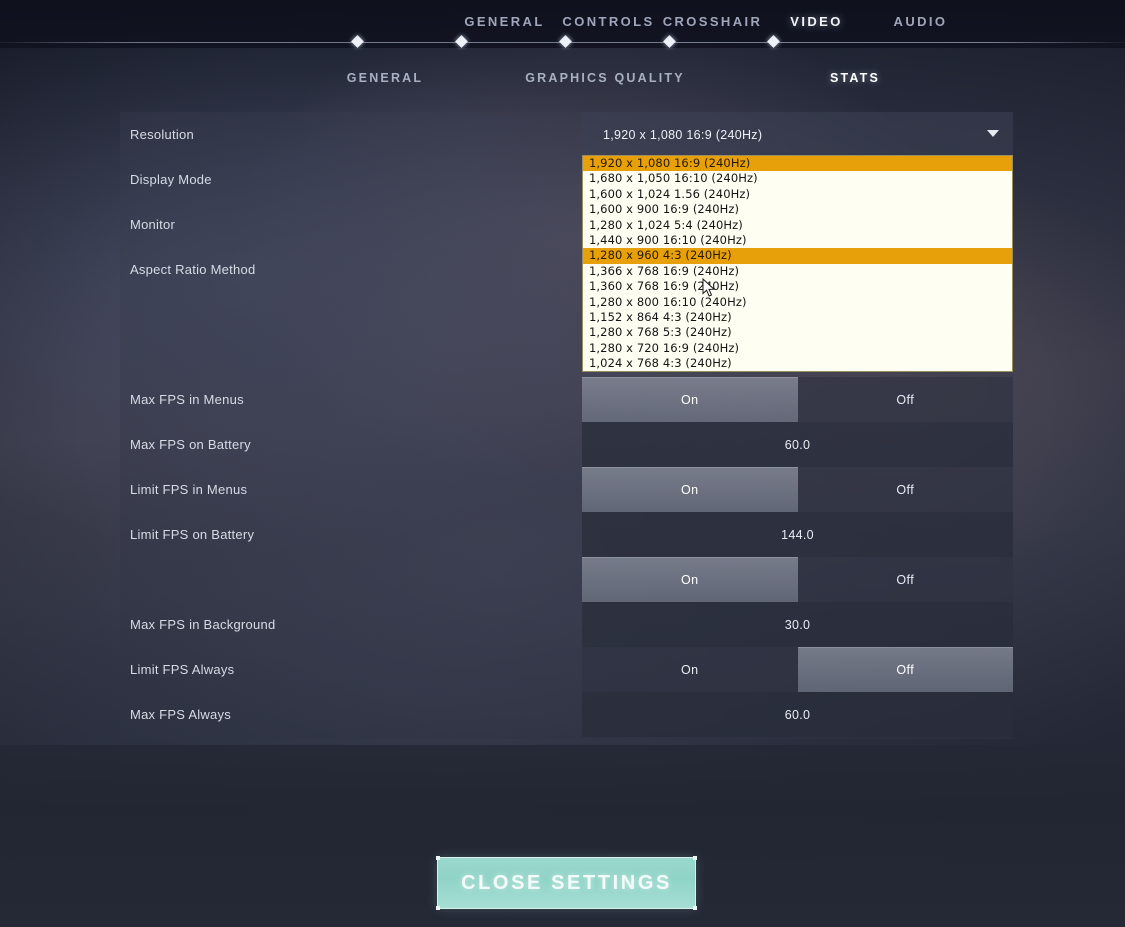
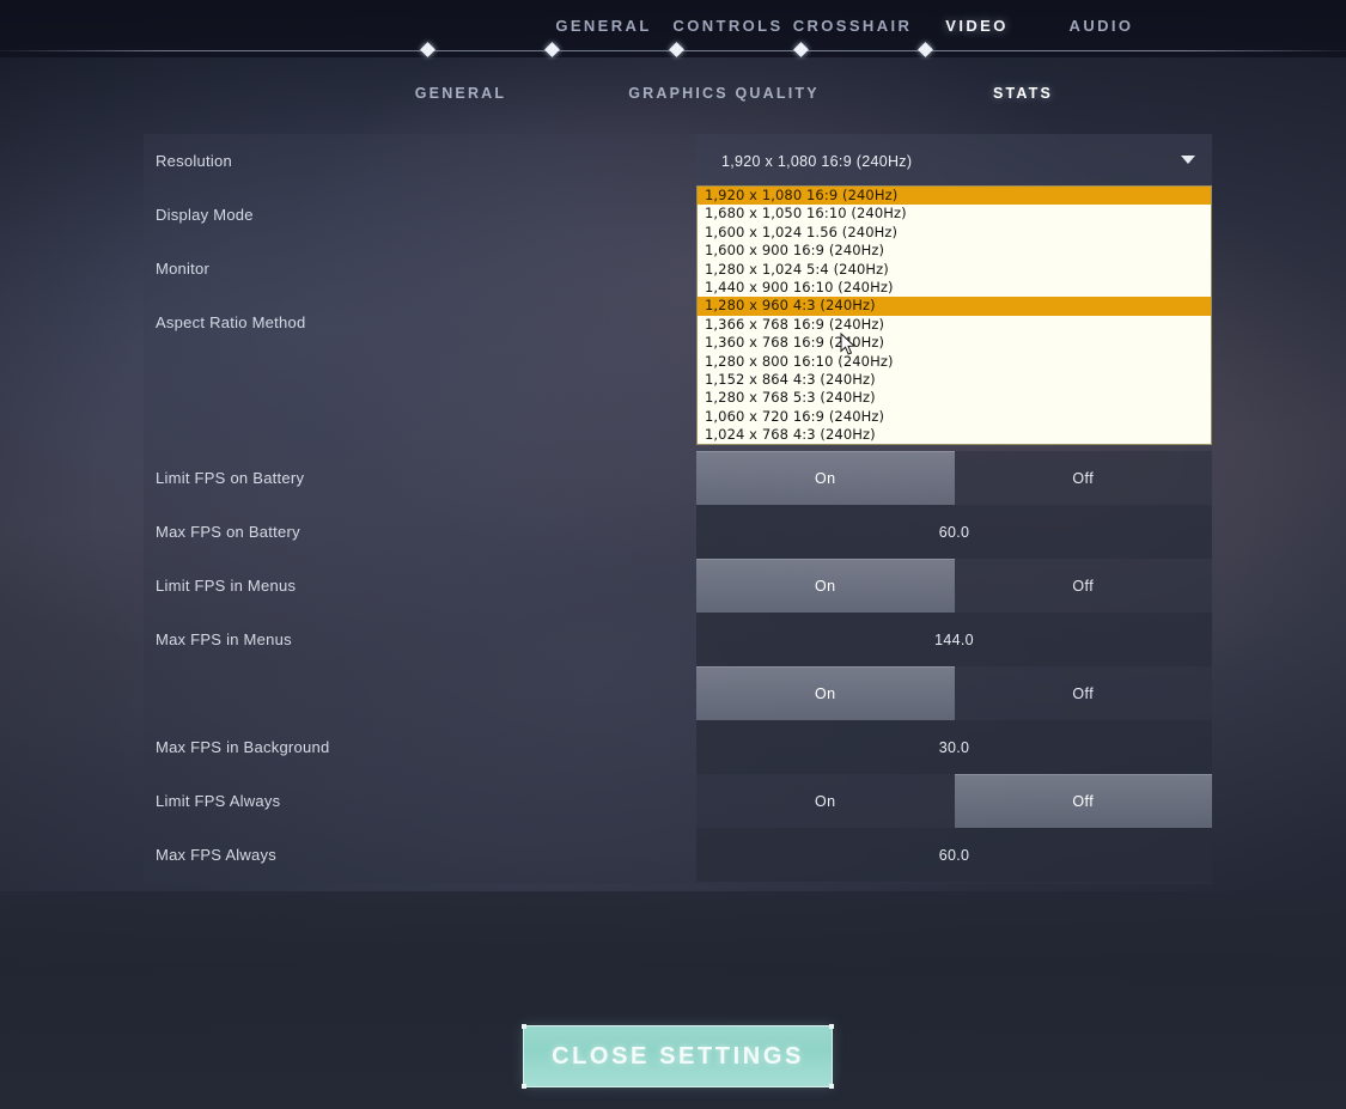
  GENERAL
  CONTROLS
  CROSSHAIR
  VIDEO
  AUDIO
  GENERAL
  GRAPHICS QUALITY
  STATS
  Resolution
  1,920 x 1,080 16:9 (240Hz)
  Display Mode
  Monitor
  Aspect Ratio Method
- Max FPS in Menus
+ Limit FPS on Battery
  On
  Off
  Max FPS on Battery
  60.0
  Limit FPS in Menus
  On
  Off
- Limit FPS on Battery
+ Max FPS in Menus
  144.0
  On
  Off
  Max FPS in Background
  30.0
  Limit FPS Always
  On
  Off
  Max FPS Always
  60.0
  1,920 x 1,080 16:9 (240Hz)
  1,680 x 1,050 16:10 (240Hz)
  1,600 x 1,024 1.56 (240Hz)
  1,600 x 900 16:9 (240Hz)
  1,280 x 1,024 5:4 (240Hz)
  1,440 x 900 16:10 (240Hz)
  1,280 x 960 4:3 (240Hz)
  1,366 x 768 16:9 (240Hz)
  1,360 x 768 16:9 (20Hz)
  1,280 x 800 16:10 (240Hz)
  1,152 x 864 4:3 (240Hz)
  1,280 x 768 5:3 (240Hz)
- 1,280 x 720 16:9 (240Hz)
+ 1,060 x 720 16:9 (240Hz)
  1,024 x 768 4:3 (240Hz)
  CLOSE SETTINGS
